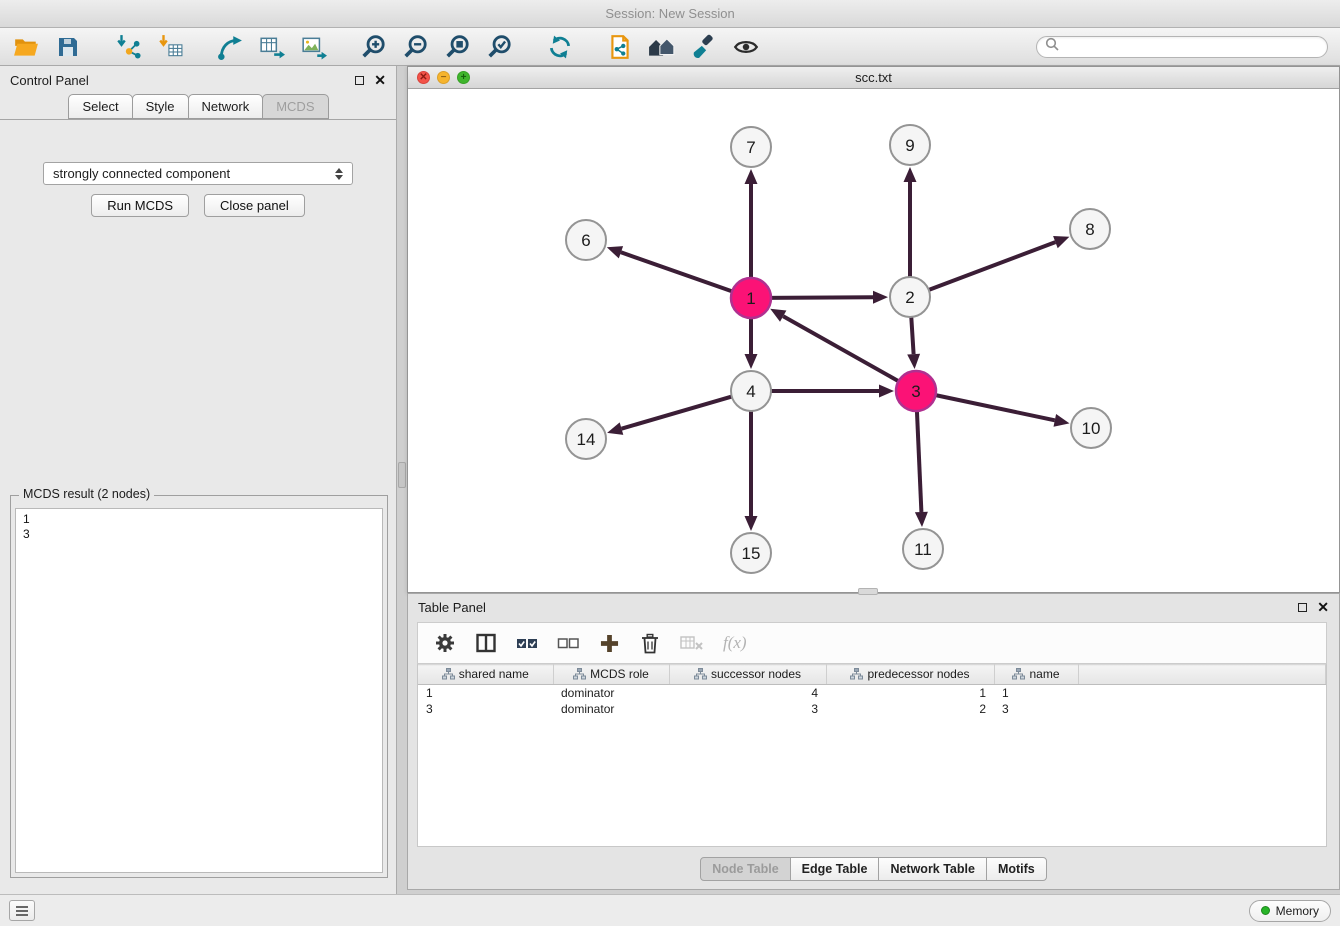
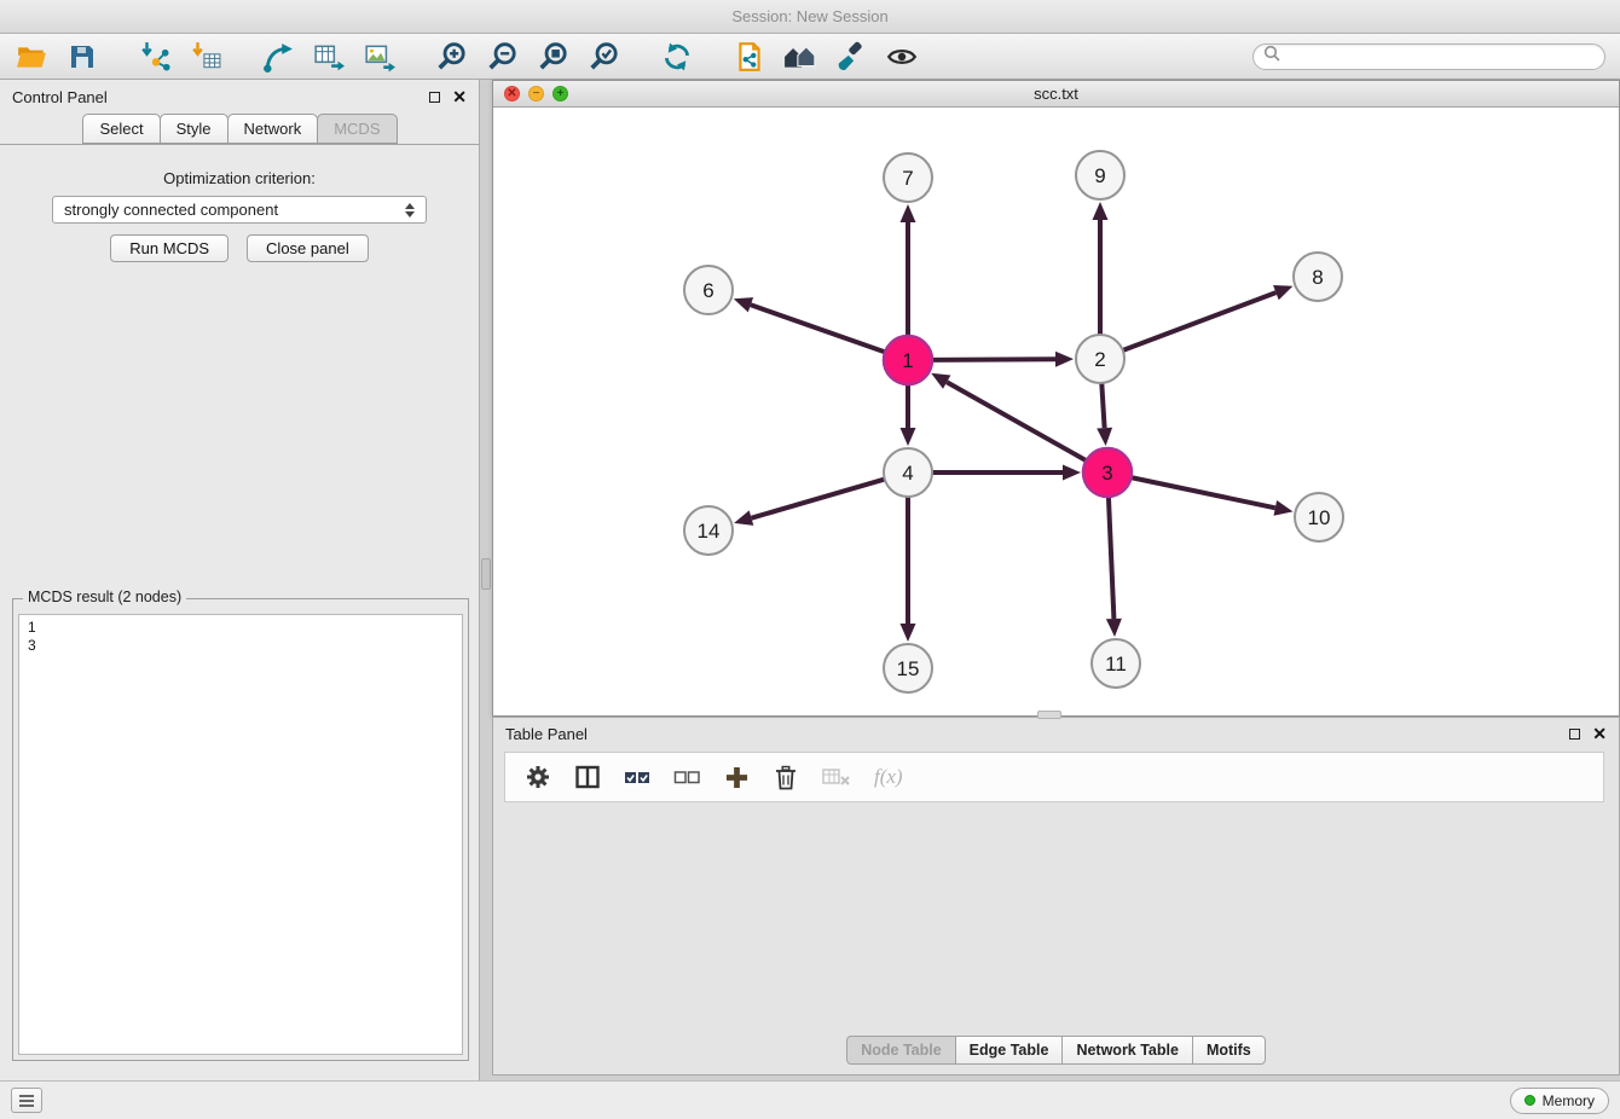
  Session: New Session
  Control Panel
  ✕
  Select
  Style
  Network
  MCDS
+ Optimization criterion:
  strongly connected component
  Run MCDS
  Close panel
  MCDS result (2 nodes)
  1
  3
  ✕
  −
  +
  scc.txt
  7
  9
  6
  8
  1
  2
  4
  3
  14
  10
  15
  11
  Table Panel
  ✕
  f(x)
- shared name	MCDS role	successor nodes	predecessor nodes	name
- 1	dominator	4	1	1
- 3	dominator	3	2	3
  Node Table
  Edge Table
  Network Table
  Motifs
  Memory
